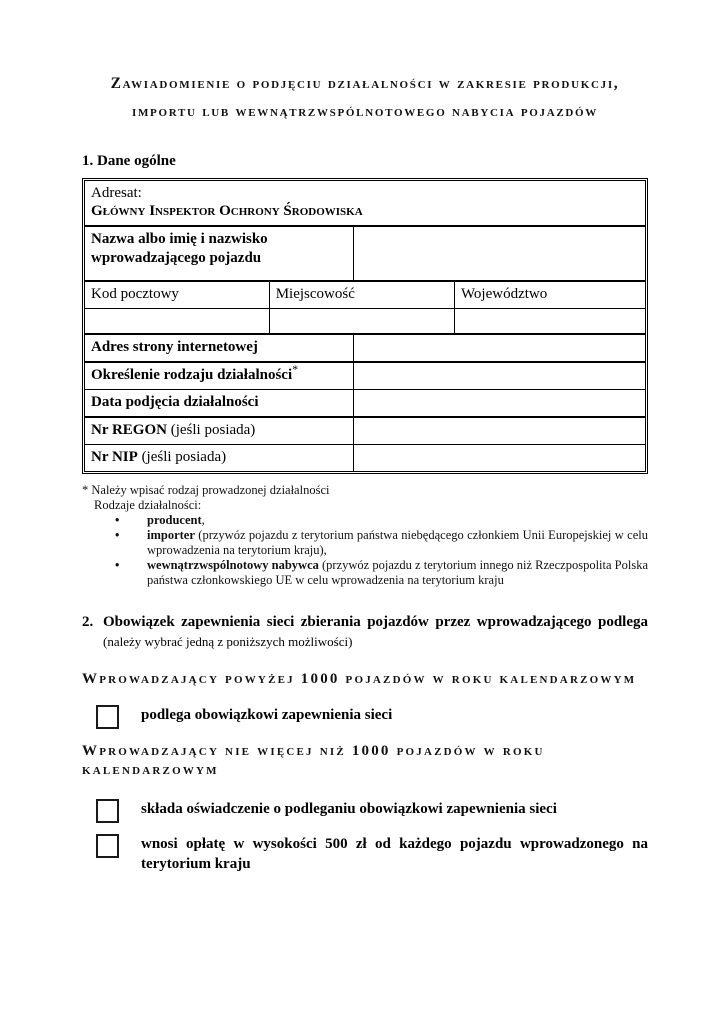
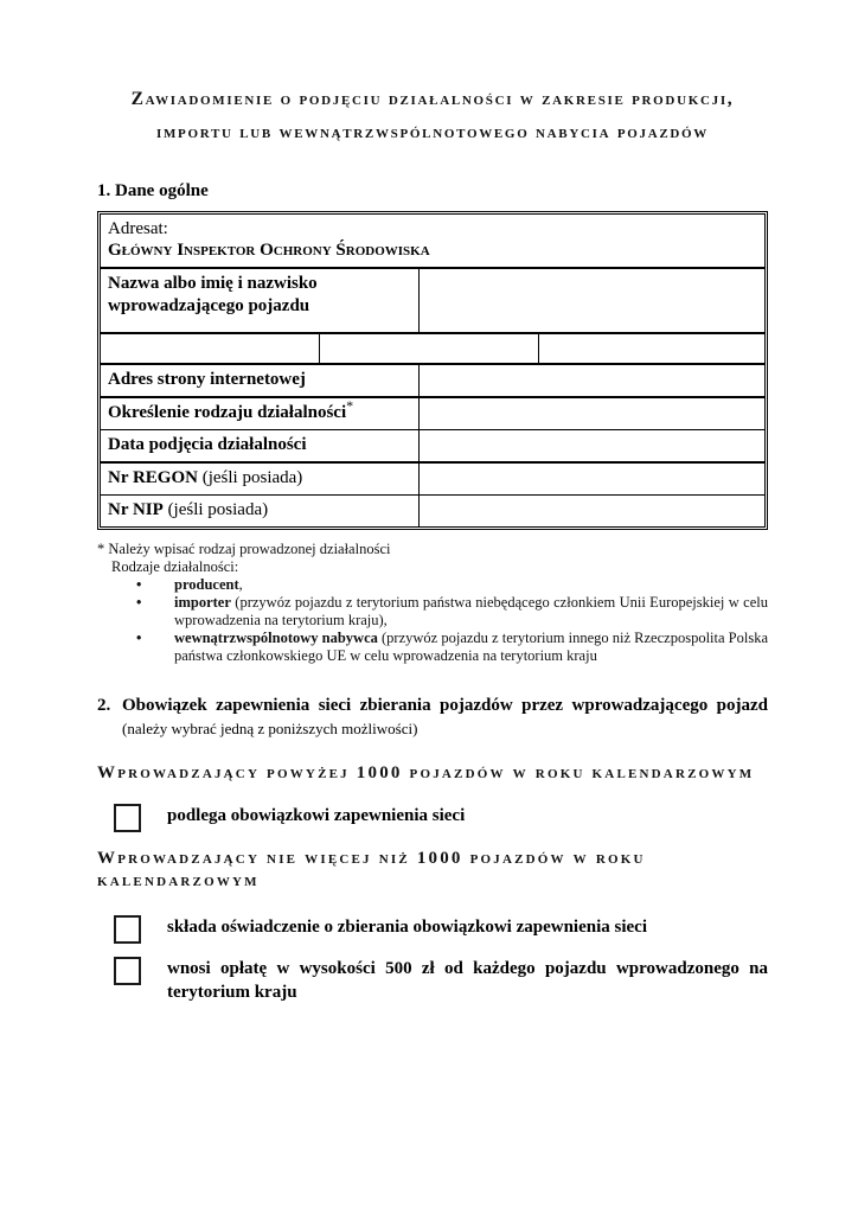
  Zawiadomienie o podjęciu działalności w zakresie produkcji,
  importu lub wewnątrzwspólnotowego nabycia pojazdów
  1. Dane ogólne
  Adresat: Główny Inspektor Ochrony Środowiska
  Nazwa albo imię i nazwisko wprowadzającego pojazdu
- Kod pocztowy	Miejscowość	Województwo
  Adres strony internetowej
  Określenie rodzaju działalności*
  Data podjęcia działalności
  Nr REGON (jeśli posiada)
  Nr NIP (jeśli posiada)
  * Należy wpisać rodzaj prowadzonej działalności
  Rodzaje działalności:
  •
  producent,
  •
  importer (przywóz pojazdu z terytorium państwa niebędącego członkiem Unii Europejskiej w celu wprowadzenia na terytorium kraju),
  •
  wewnątrzwspólnotowy nabywca (przywóz pojazdu z terytorium innego niż Rzeczpospolita Polska państwa członkowskiego UE w celu wprowadzenia na terytorium kraju
  2.
- Obowiązek zapewnienia sieci zbierania pojazdów przez wprowadzającego podlega
+ Obowiązek zapewnienia sieci zbierania pojazdów przez wprowadzającego pojazd
  (należy wybrać jedną z poniższych możliwości)
  Wprowadzający powyżej 1000 pojazdów w roku kalendarzowym
  podlega obowiązkowi zapewnienia sieci
  Wprowadzający nie więcej niż 1000 pojazdów w roku kalendarzowym
- składa oświadczenie o podleganiu obowiązkowi zapewnienia sieci
+ składa oświadczenie o zbierania obowiązkowi zapewnienia sieci
  wnosi opłatę w wysokości 500 zł od każdego pojazdu wprowadzonego na terytorium kraju
